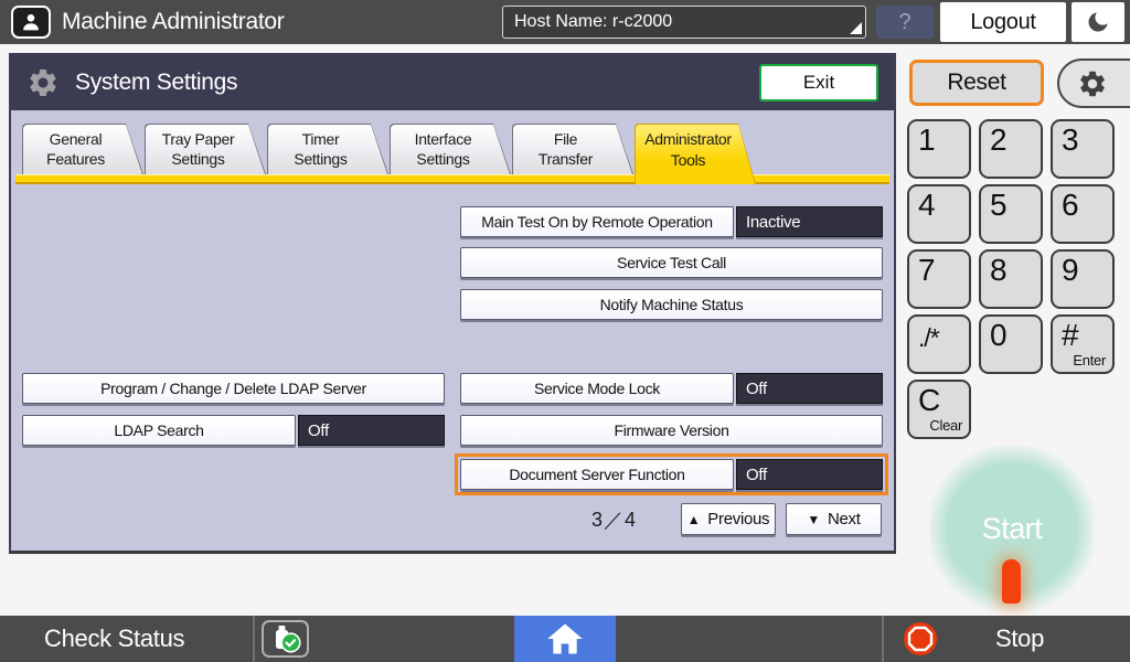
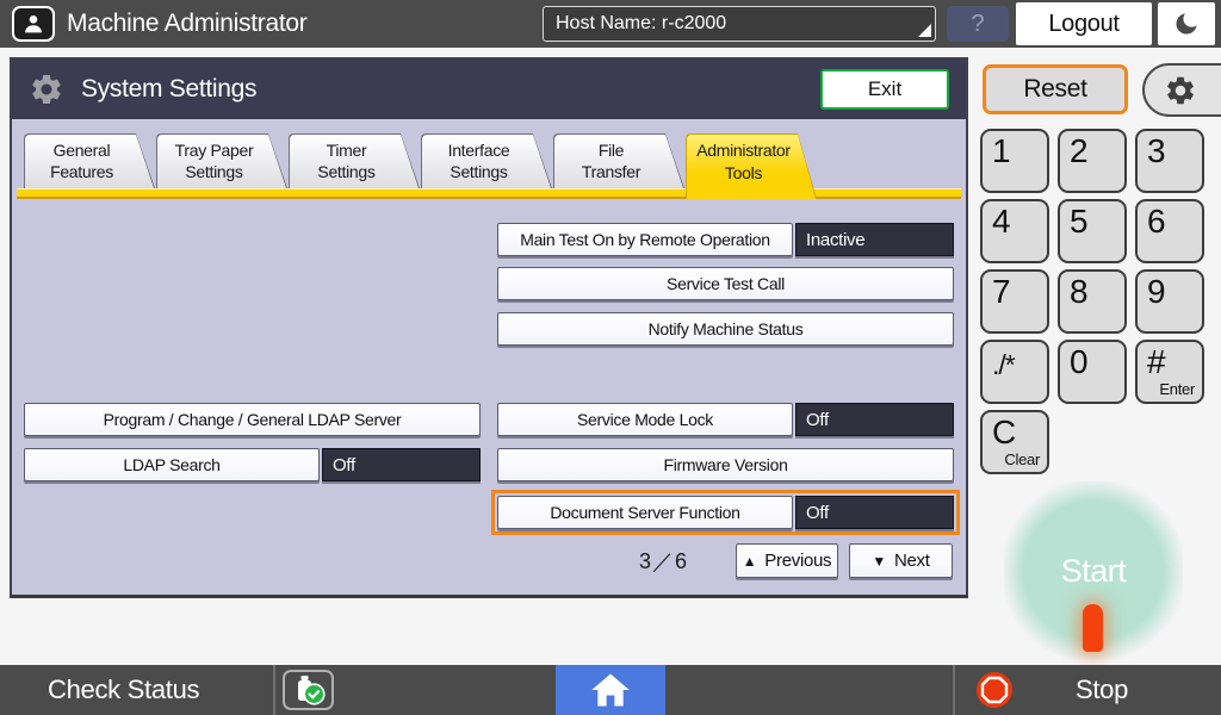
  Machine Administrator
  Host Name: r-c2000
  ?
  Logout
  System Settings
  Exit
  General
  Features
  Tray Paper
  Settings
  Timer
  Settings
  Interface
  Settings
  File
  Transfer
  Administrator
  Tools
  Main Test On by Remote Operation
  Inactive
  Service Test Call
  Notify Machine Status
- Program / Change / Delete LDAP Server
+ Program / Change / General LDAP Server
  LDAP Search
  Off
  Service Mode Lock
  Off
  Firmware Version
  Document Server Function
  Off
- 3／4
+ 3／6
  ▲
  Previous
  ▼
  Next
  Reset
  1
  2
  3
  4
  5
  6
  7
  8
  9
  ./*
  0
  #
  Enter
  C
  Clear
  Start
  Check Status
  Stop
